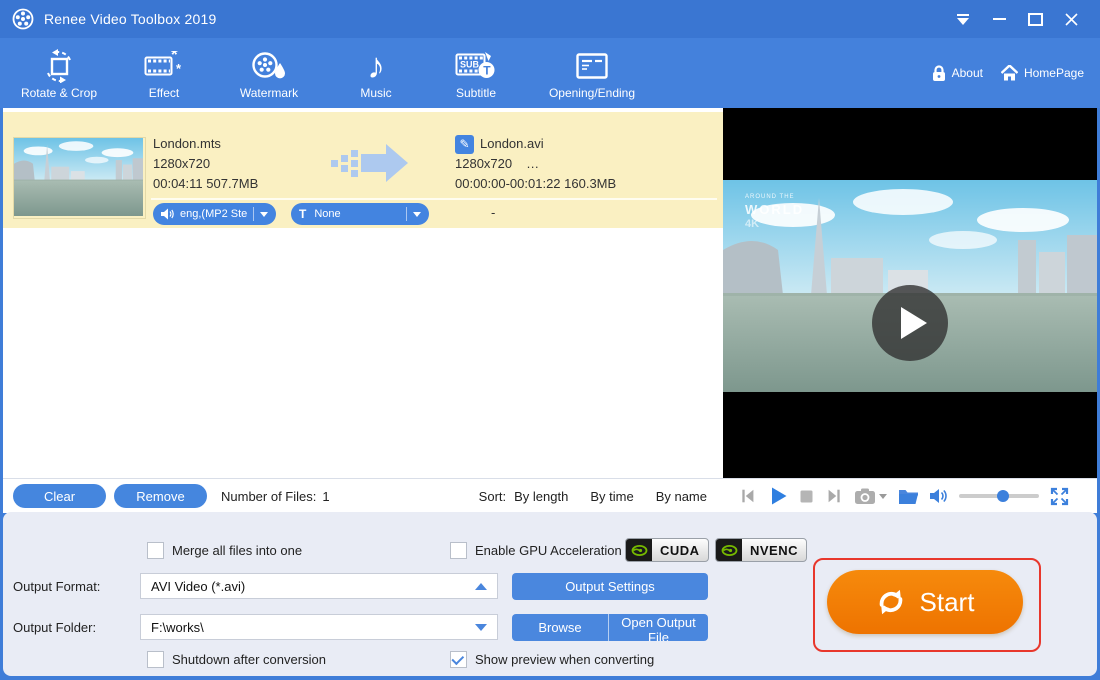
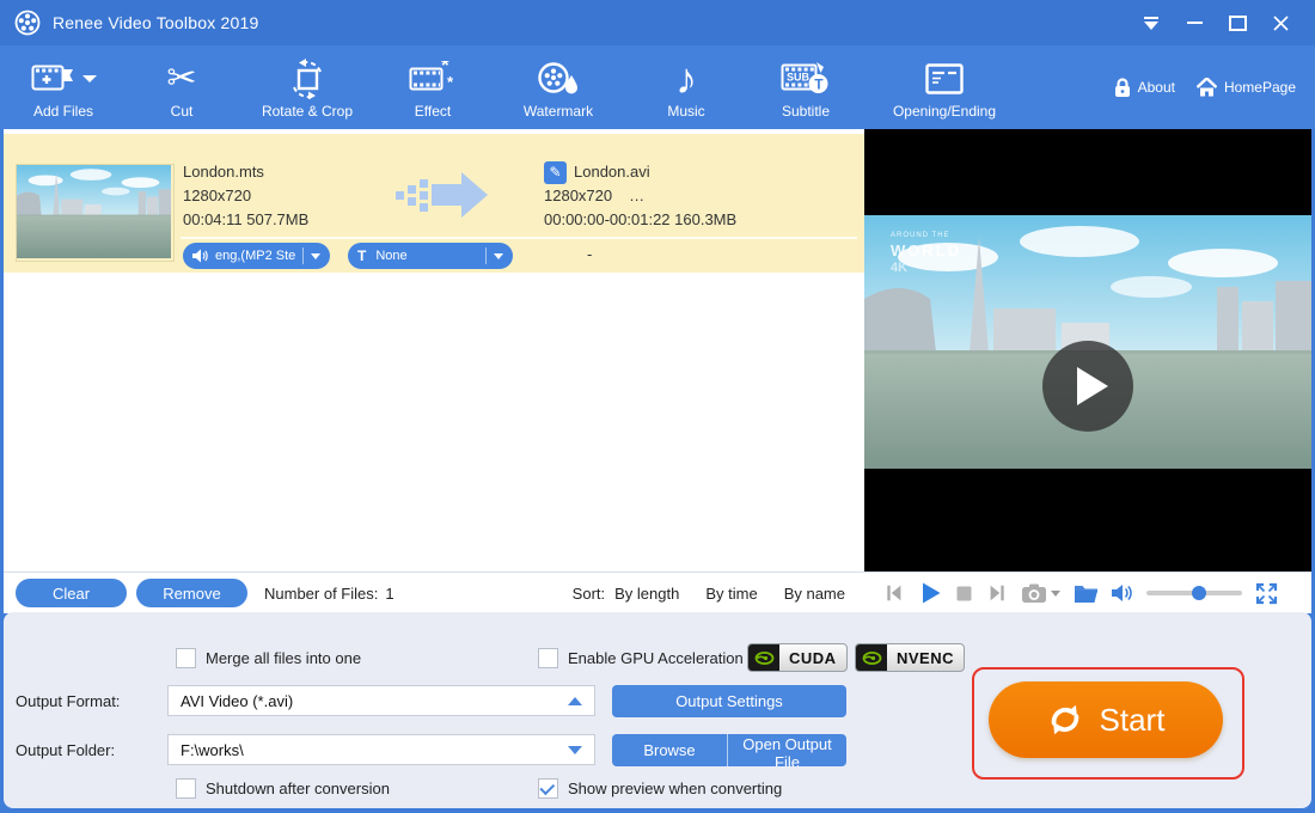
  Renee Video Toolbox 2019
+ Add Files
+ ✂
+ Cut
  Rotate & Crop
  *
  *
  Effect
  Watermark
  ♪
  Music
  SUB
  T
  Subtitle
  Opening/Ending
  About
  HomePage
  London.mts
  1280x720
  00:04:11 507.7MB
  ✎
  London.avi
  1280x720
  …
  00:00:00-00:01:22 160.3MB
  eng,(MP2 Ste
  T
  None
  -
  WORLD
  4K
  Clear
  Remove
  Number of Files:
  1
  Sort:
  By length
  By time
  By name
  Merge all files into one
  Enable GPU Acceleration
  CUDA
  NVENC
  Output Format:
  AVI Video (*.avi)
  Output Settings
  Output Folder:
  F:\works\
  Browse
  Open Output File
  Shutdown after conversion
  Show preview when converting
  Start
